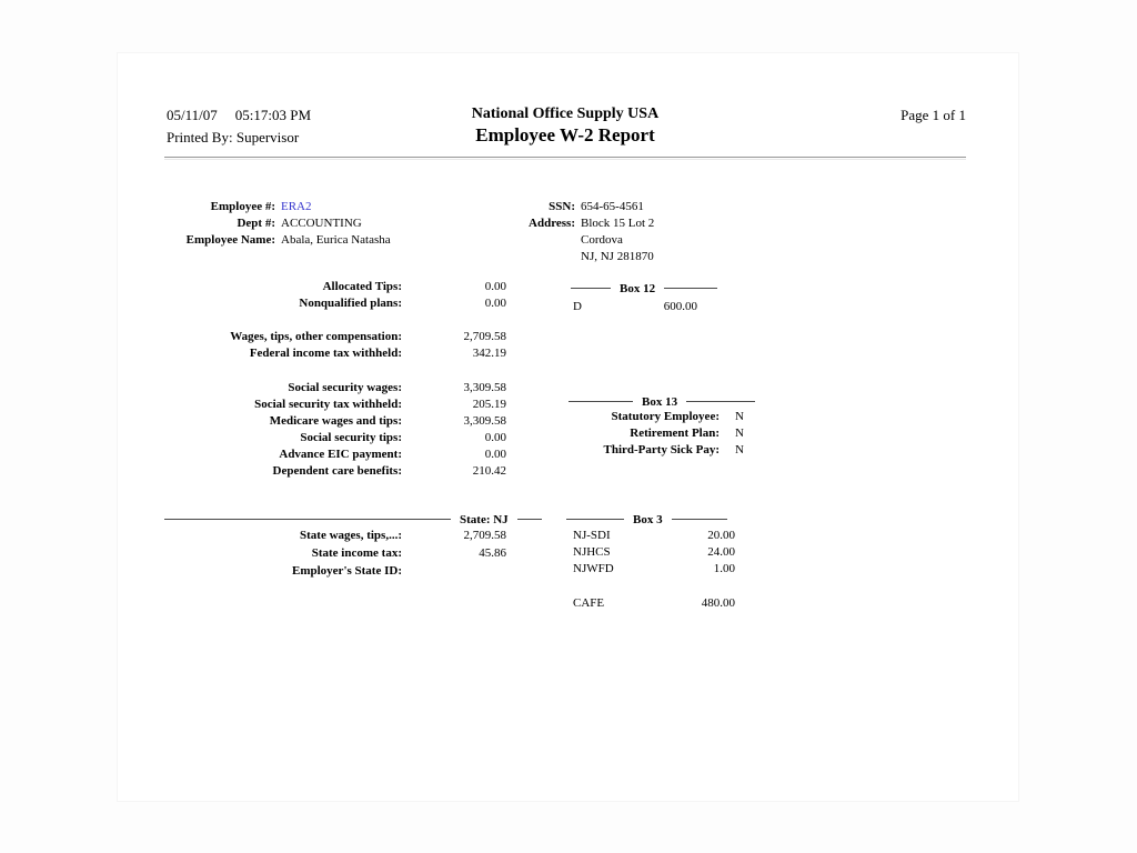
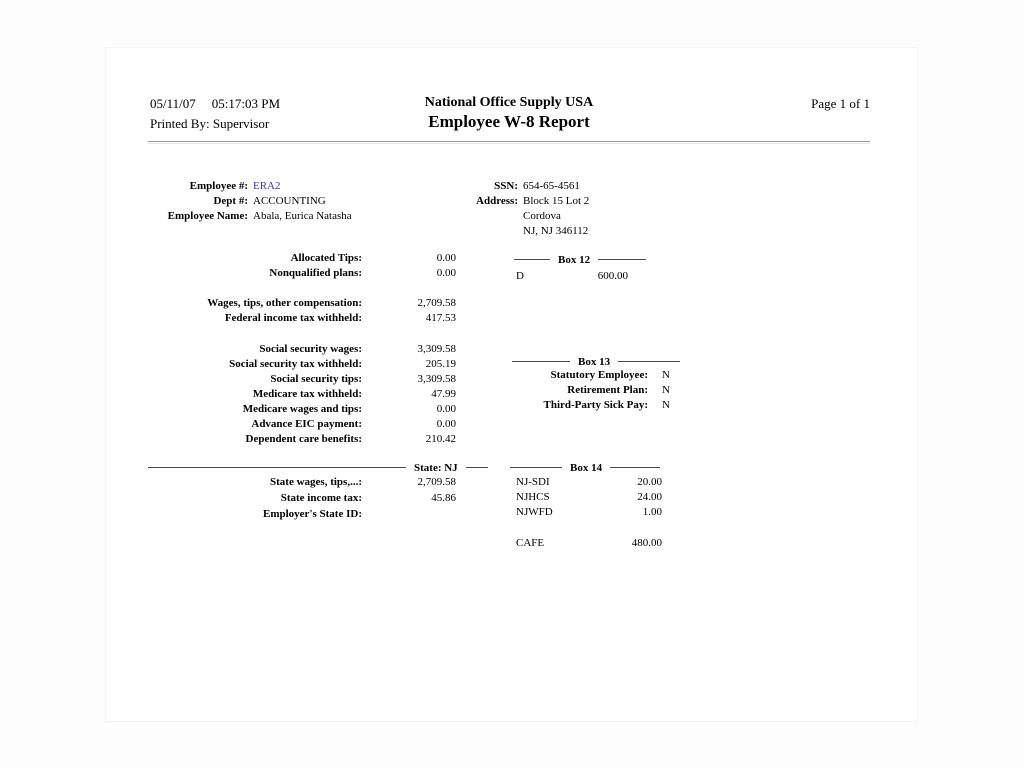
  05/11/07 05:17:03 PM
  National Office Supply USA
  Page 1 of 1
  Printed By: Supervisor
- Employee W-2 Report
+ Employee W-8 Report
  Employee #:
  ERA2
  Dept #:
  ACCOUNTING
  Employee Name:
  Abala, Eurica Natasha
  SSN:
  654-65-4561
  Address:
  Block 15 Lot 2
  Cordova
- NJ, NJ 281870
+ NJ, NJ 346112
  Allocated Tips:
  0.00
  Nonqualified plans:
  0.00
  Box 12
  D
  600.00
  Wages, tips, other compensation:
  2,709.58
  Federal income tax withheld:
- 342.19
+ 417.53
  Social security wages:
  3,309.58
  Social security tax withheld:
  205.19
- Medicare wages and tips:
+ Social security tips:
  3,309.58
+ Medicare tax withheld:
+ 47.99
- Social security tips:
+ Medicare wages and tips:
  0.00
  Advance EIC payment:
  0.00
  Dependent care benefits:
  210.42
  Box 13
  Statutory Employee:
  N
  Retirement Plan:
  N
  Third-Party Sick Pay:
  N
  State: NJ
  State wages, tips,...:
  2,709.58
  State income tax:
  45.86
  Employer's State ID:
- Box 3
+ Box 14
  NJ-SDI
  20.00
  NJHCS
  24.00
  NJWFD
  1.00
  CAFE
  480.00
